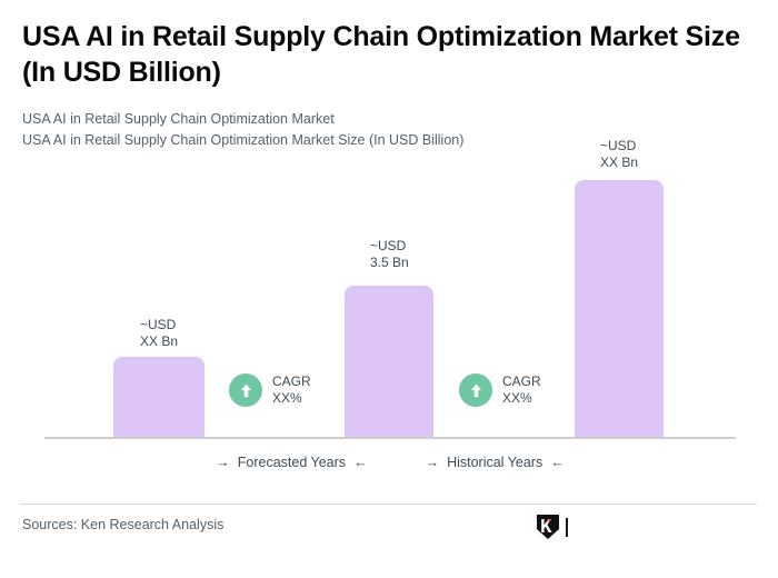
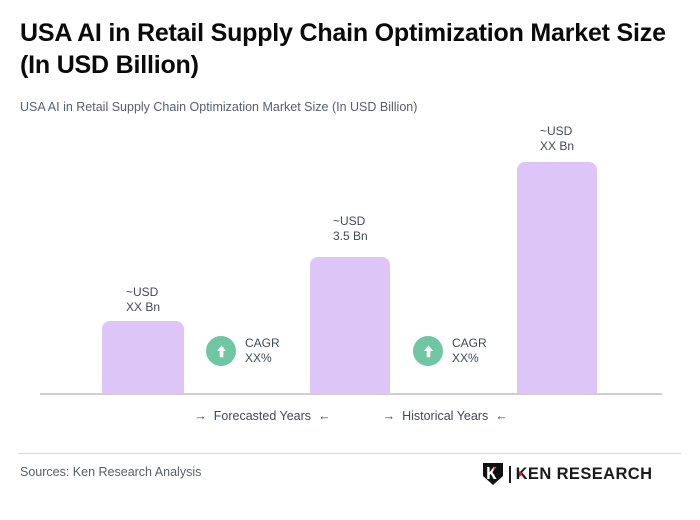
  USA AI in Retail Supply Chain Optimization Market Size (In USD Billion)
- USA AI in Retail Supply Chain Optimization Market
  USA AI in Retail Supply Chain Optimization Market Size (In USD Billion)
  ~USD
  XX Bn
  CAGR
  XX%
  ~USD
  3.5 Bn
  CAGR
  XX%
  ~USD
  XX Bn
  →
  Forecasted Years
  ←
  →
  Historical Years
  ←
  Sources: Ken Research Analysis
+ KEN RESEARCH
